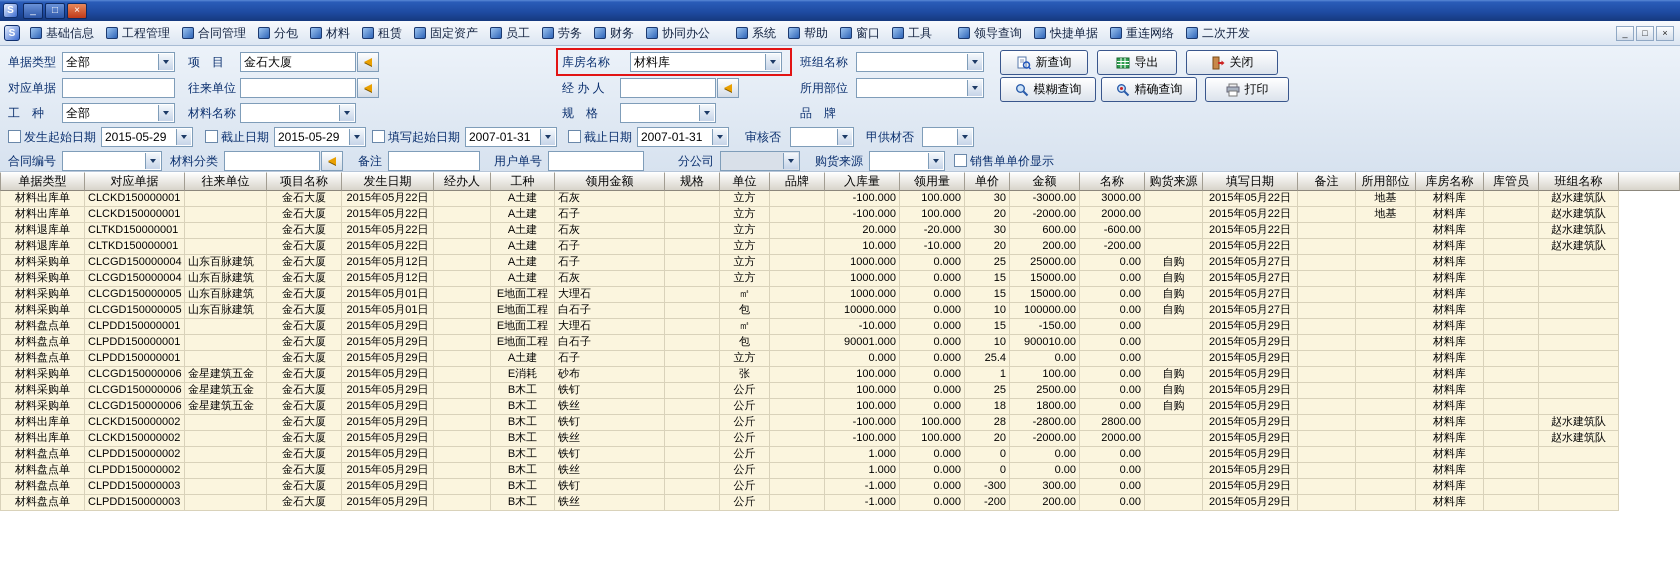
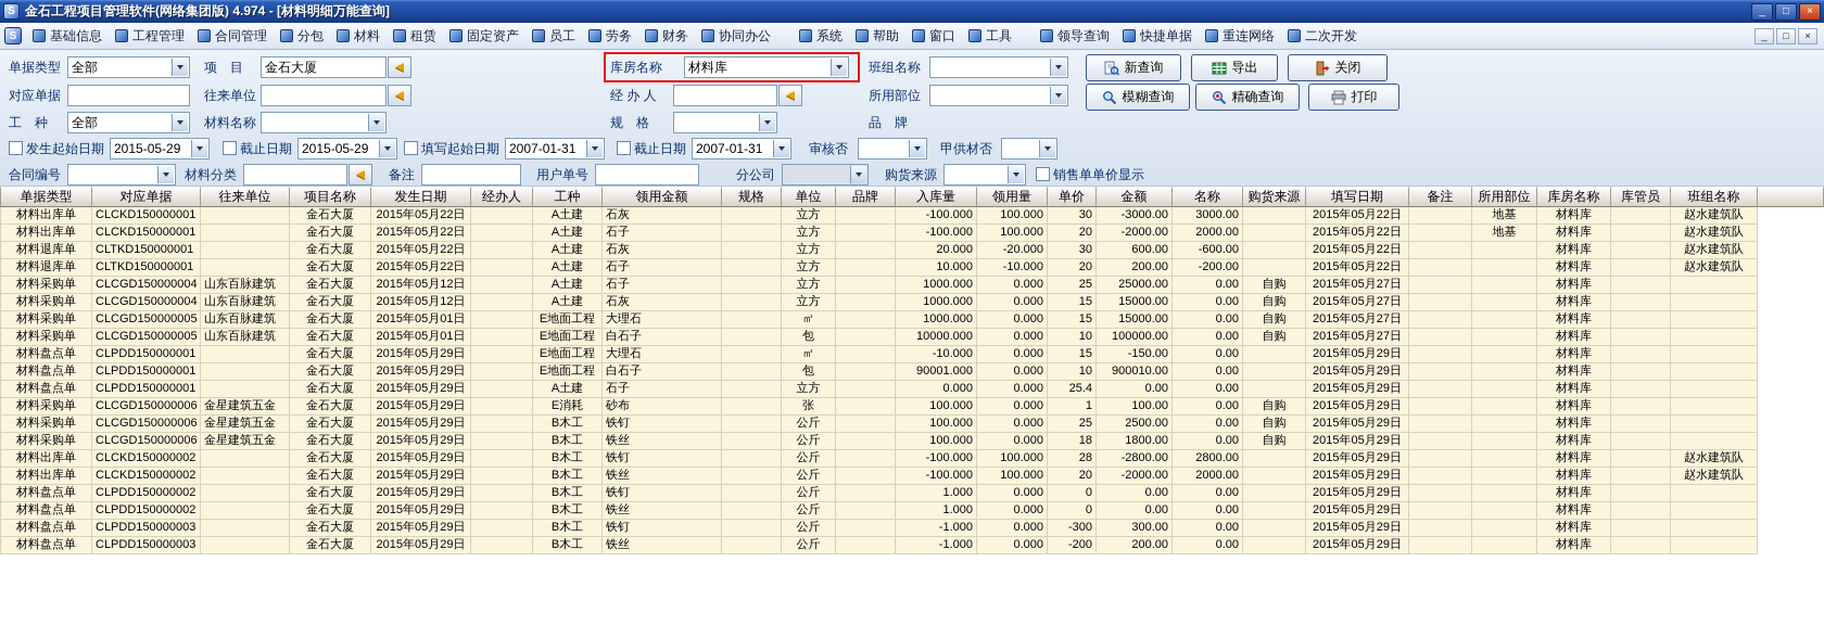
  S
+ 金石工程项目管理软件(网络集团版) 4.974 - [材料明细万能查询]
  _
  □
  ×
  S
  基础信息
  工程管理
  合同管理
  分包
  材料
  租赁
  固定资产
  员工
  劳务
  财务
  协同办公
  系统
  帮助
  窗口
  工具
  领导查询
  快捷单据
  重连网络
  二次开发
  _
  □
  ×
  单据类型
  全部
  项 目
  金石大厦
  库房名称
  材料库
  班组名称
  新查询
  导出
  关闭
  对应单据
  往来单位
  经 办 人
  所用部位
  模糊查询
  精确查询
  打印
  工 种
  全部
  材料名称
  规 格
  品 牌
  发生起始日期
  2015-05-29
  截止日期
  2015-05-29
  填写起始日期
  2007-01-31
  截止日期
  2007-01-31
  审核否
  甲供材否
  合同编号
  材料分类
  备注
  用户单号
  分公司
  购货来源
  销售单单价显示
  单据类型
  对应单据
  往来单位
  项目名称
  发生日期
  经办人
  工种
  领用金额
  规格
  单位
  品牌
  入库量
  领用量
  单价
  金额
  名称
  购货来源
  填写日期
  备注
  所用部位
  库房名称
  库管员
  班组名称
  材料出库单
  CLCKD150000001
  金石大厦
  2015年05月22日
  A土建
  石灰
  立方
  -100.000
  100.000
  30
  -3000.00
  3000.00
  2015年05月22日
  地基
  材料库
  赵水建筑队
  材料出库单
  CLCKD150000001
  金石大厦
  2015年05月22日
  A土建
  石子
  立方
  -100.000
  100.000
  20
  -2000.00
  2000.00
  2015年05月22日
  地基
  材料库
  赵水建筑队
  材料退库单
  CLTKD150000001
  金石大厦
  2015年05月22日
  A土建
  石灰
  立方
  20.000
  -20.000
  30
  600.00
  -600.00
  2015年05月22日
  材料库
  赵水建筑队
  材料退库单
  CLTKD150000001
  金石大厦
  2015年05月22日
  A土建
  石子
  立方
  10.000
  -10.000
  20
  200.00
  -200.00
  2015年05月22日
  材料库
  赵水建筑队
  材料采购单
  CLCGD150000004
  山东百脉建筑
  金石大厦
  2015年05月12日
  A土建
  石子
  立方
  1000.000
  0.000
  25
  25000.00
  0.00
  自购
  2015年05月27日
  材料库
  材料采购单
  CLCGD150000004
  山东百脉建筑
  金石大厦
  2015年05月12日
  A土建
  石灰
  立方
  1000.000
  0.000
  15
  15000.00
  0.00
  自购
  2015年05月27日
  材料库
  材料采购单
  CLCGD150000005
  山东百脉建筑
  金石大厦
  2015年05月01日
  E地面工程
  大理石
  ㎡
  1000.000
  0.000
  15
  15000.00
  0.00
  自购
  2015年05月27日
  材料库
  材料采购单
  CLCGD150000005
  山东百脉建筑
  金石大厦
  2015年05月01日
  E地面工程
  白石子
  包
  10000.000
  0.000
  10
  100000.00
  0.00
  自购
  2015年05月27日
  材料库
  材料盘点单
  CLPDD150000001
  金石大厦
  2015年05月29日
  E地面工程
  大理石
  ㎡
  -10.000
  0.000
  15
  -150.00
  0.00
  2015年05月29日
  材料库
  材料盘点单
  CLPDD150000001
  金石大厦
  2015年05月29日
  E地面工程
  白石子
  包
  90001.000
  0.000
  10
  900010.00
  0.00
  2015年05月29日
  材料库
  材料盘点单
  CLPDD150000001
  金石大厦
  2015年05月29日
  A土建
  石子
  立方
  0.000
  0.000
  25.4
  0.00
  0.00
  2015年05月29日
  材料库
  材料采购单
  CLCGD150000006
  金星建筑五金
  金石大厦
  2015年05月29日
  E消耗
  砂布
  张
  100.000
  0.000
  1
  100.00
  0.00
  自购
  2015年05月29日
  材料库
  材料采购单
  CLCGD150000006
  金星建筑五金
  金石大厦
  2015年05月29日
  B木工
  铁钉
  公斤
  100.000
  0.000
  25
  2500.00
  0.00
  自购
  2015年05月29日
  材料库
  材料采购单
  CLCGD150000006
  金星建筑五金
  金石大厦
  2015年05月29日
  B木工
  铁丝
  公斤
  100.000
  0.000
  18
  1800.00
  0.00
  自购
  2015年05月29日
  材料库
  材料出库单
  CLCKD150000002
  金石大厦
  2015年05月29日
  B木工
  铁钉
  公斤
  -100.000
  100.000
  28
  -2800.00
  2800.00
  2015年05月29日
  材料库
  赵水建筑队
  材料出库单
  CLCKD150000002
  金石大厦
  2015年05月29日
  B木工
  铁丝
  公斤
  -100.000
  100.000
  20
  -2000.00
  2000.00
  2015年05月29日
  材料库
  赵水建筑队
  材料盘点单
  CLPDD150000002
  金石大厦
  2015年05月29日
  B木工
  铁钉
  公斤
  1.000
  0.000
  0
  0.00
  0.00
  2015年05月29日
  材料库
  材料盘点单
  CLPDD150000002
  金石大厦
  2015年05月29日
  B木工
  铁丝
  公斤
  1.000
  0.000
  0
  0.00
  0.00
  2015年05月29日
  材料库
  材料盘点单
  CLPDD150000003
  金石大厦
  2015年05月29日
  B木工
  铁钉
  公斤
  -1.000
  0.000
  -300
  300.00
  0.00
  2015年05月29日
  材料库
  材料盘点单
  CLPDD150000003
  金石大厦
  2015年05月29日
  B木工
  铁丝
  公斤
  -1.000
  0.000
  -200
  200.00
  0.00
  2015年05月29日
  材料库
